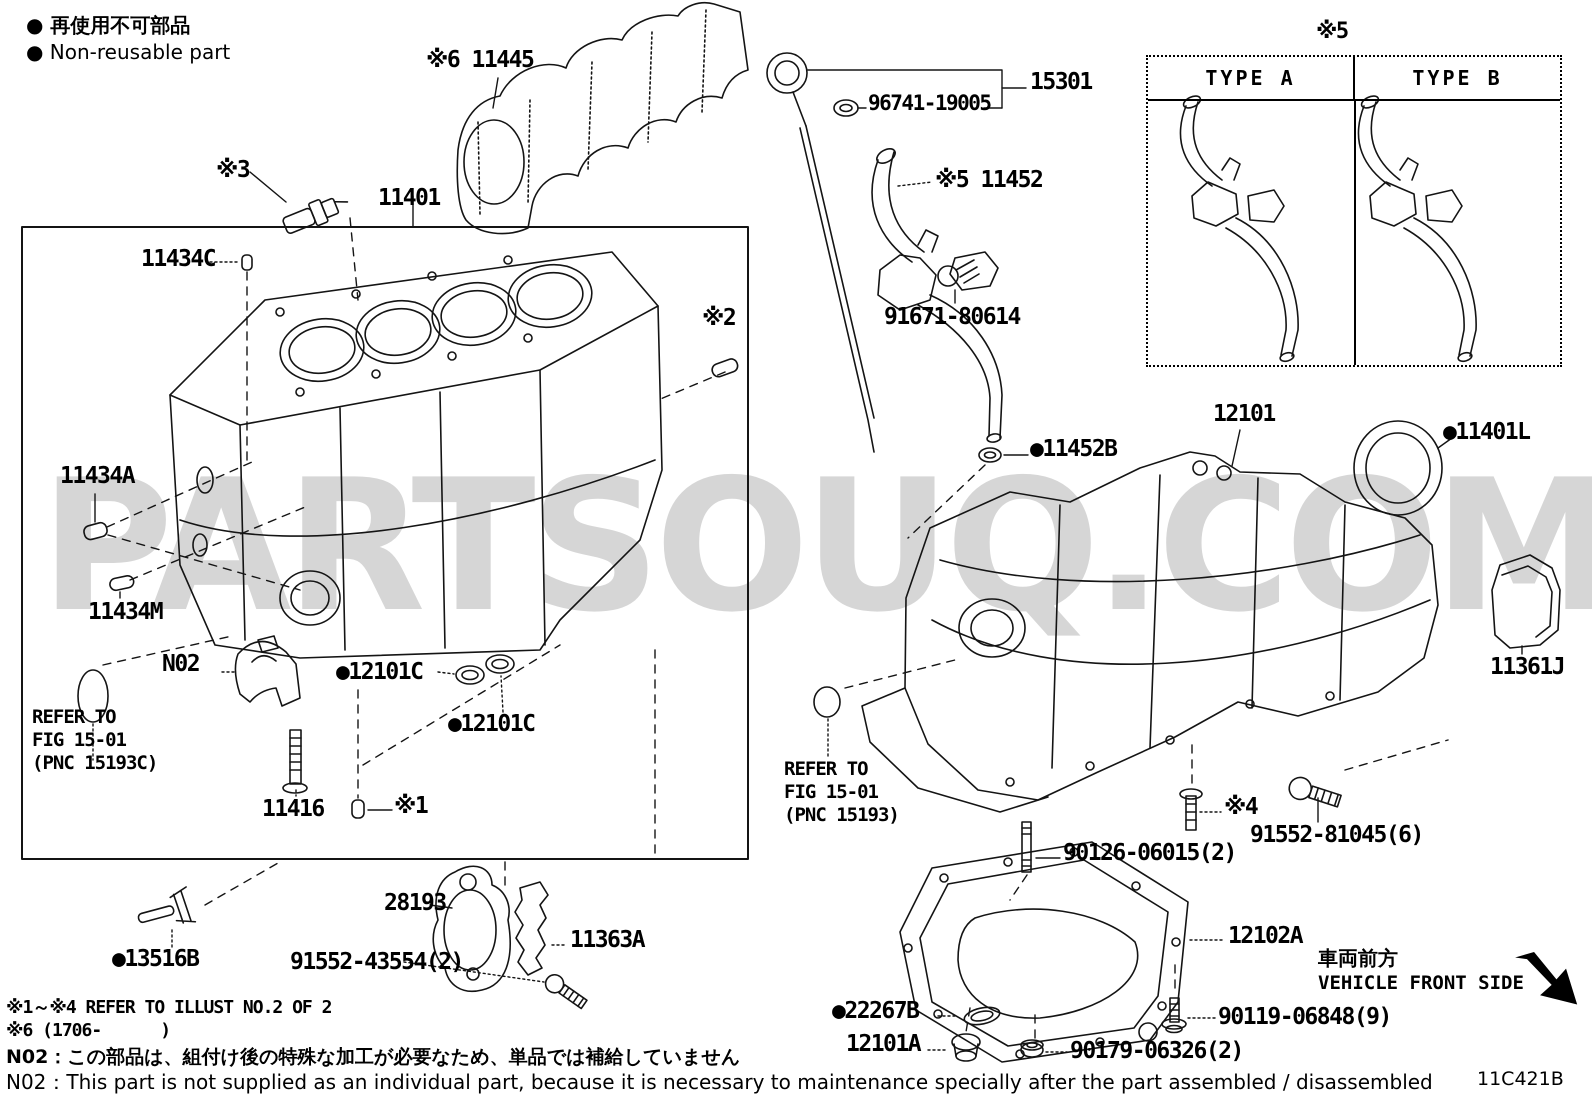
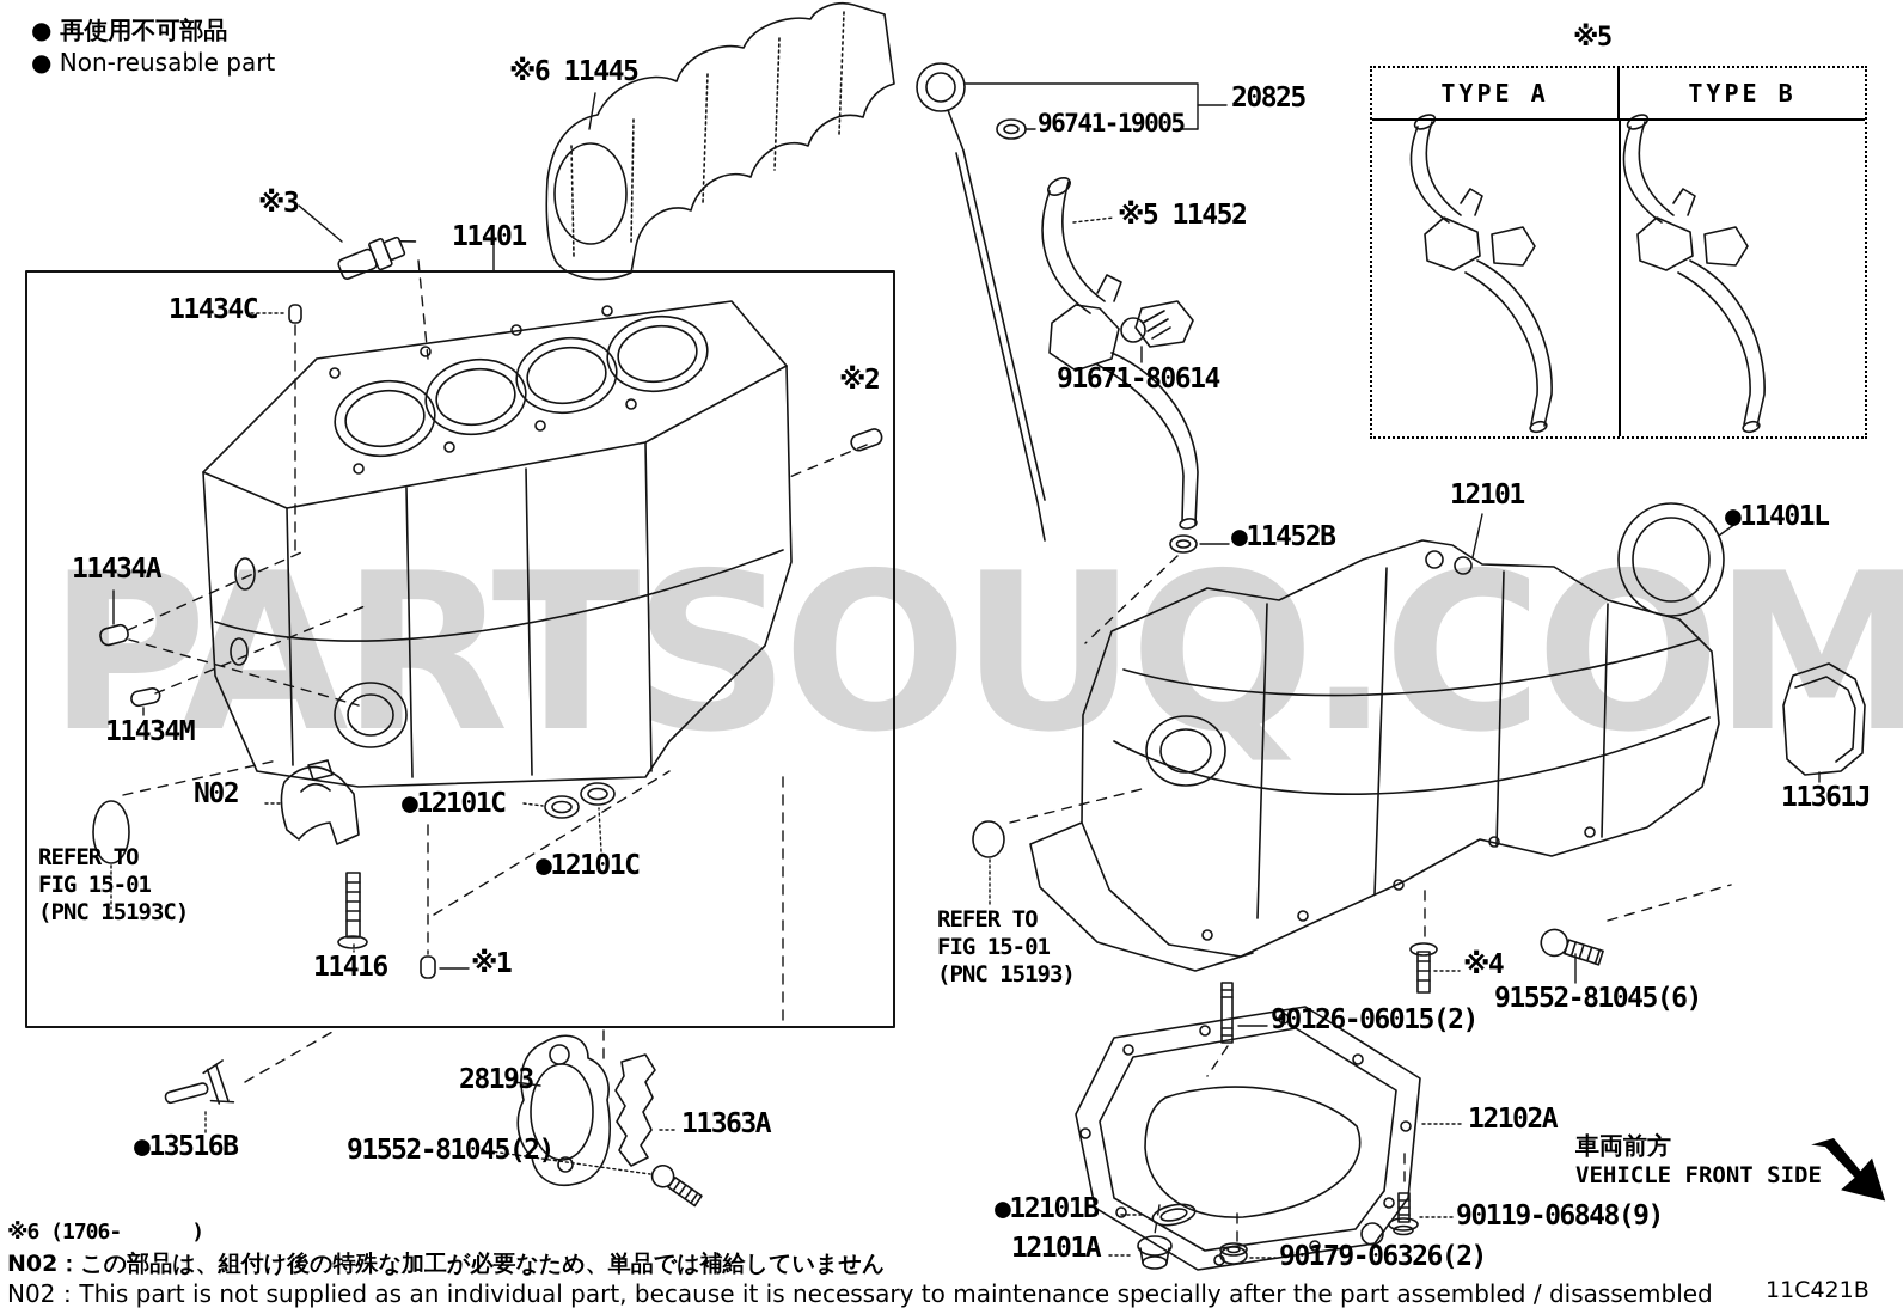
  PARTSOUQ.COM
  ● 再使用不可部品
  ● Non-reusable part
  ※5
  TYPE A
  TYPE B
  ※6 11445
  11401
  ※3
  11434C
  ※2
  11434A
  11434M
  N02
  REFER TO
  FIG 15-01
  (PNC 15193C)
  11416
  ●12101C
  ●12101C
  ※1
  ●13516B
  28193
- 91552-43554(2)
+ 91552-81045(2)
  11363A
- 15301
+ 20825
  96741-19005
  ※5 11452
  91671-80614
  ●11452B
  12101
  ●11401L
  11361J
  REFER TO
  FIG 15-01
  (PNC 15193)
  90126-06015(2)
  ※4
  91552-81045(6)
  12102A
- ●22267B
+ ●12101B
  12101A
  90179-06326(2)
  90119-06848(9)
  車両前方
  VEHICLE FRONT SIDE
- ※1～※4 REFER TO ILLUST NO.2 OF 2
  ※6 (1706- )
  N02：この部品は、組付け後の特殊な加工が必要なため、単品では補給していません
  N02：This part is not supplied as an individual part, because it is necessary to maintenance specially after the part assembled / disassembled
  11C421B
